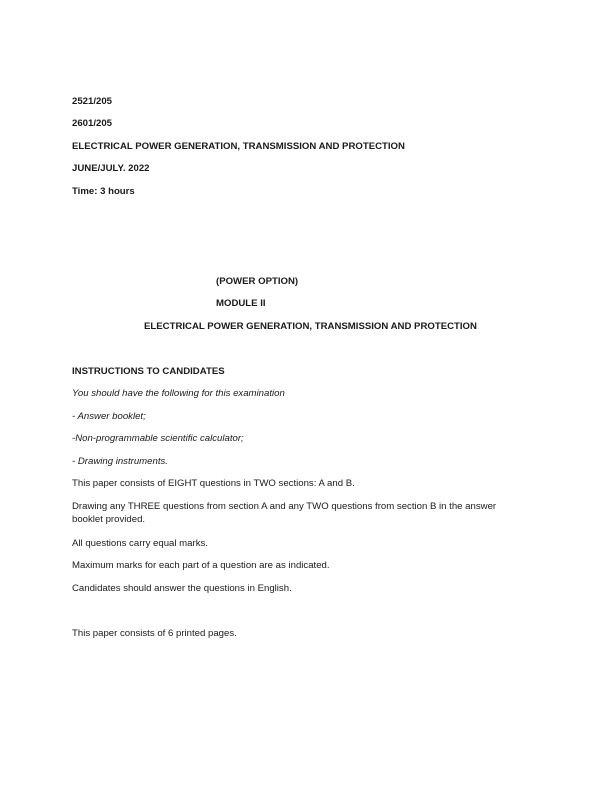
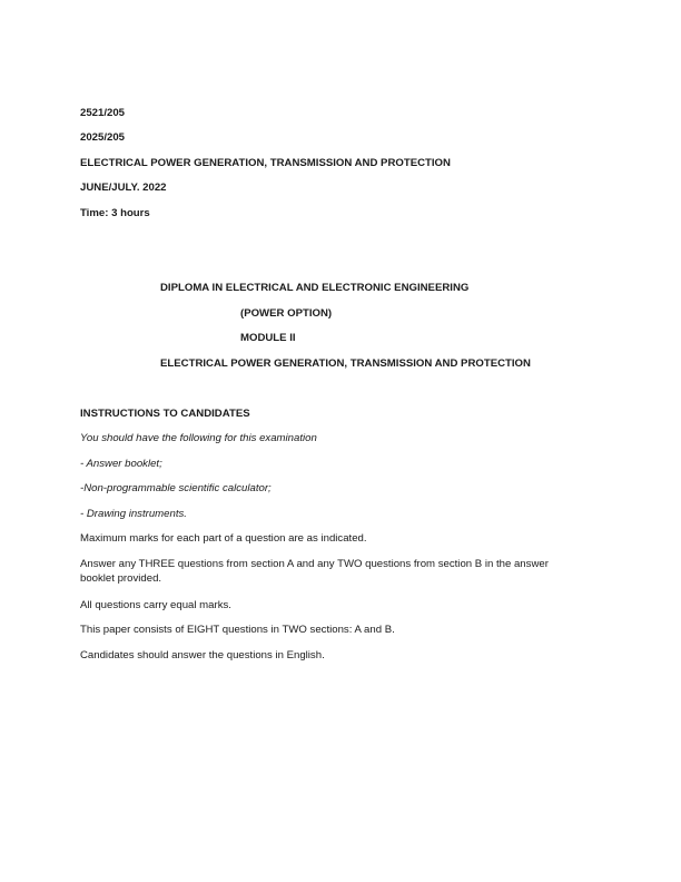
  2521/205
- 2601/205
+ 2025/205
  ELECTRICAL POWER GENERATION, TRANSMISSION AND PROTECTION
  JUNE/JULY. 2022
  Time: 3 hours
+ DIPLOMA IN ELECTRICAL AND ELECTRONIC ENGINEERING
  (POWER OPTION)
  MODULE II
  ELECTRICAL POWER GENERATION, TRANSMISSION AND PROTECTION
  INSTRUCTIONS TO CANDIDATES
  You should have the following for this examination
  - Answer booklet;
  -Non-programmable scientific calculator;
  - Drawing instruments.
- This paper consists of EIGHT questions in TWO sections: A and B.
+ Maximum marks for each part of a question are as indicated.
- Drawing any THREE questions from section A and any TWO questions from section B in the answer booklet provided.
+ Answer any THREE questions from section A and any TWO questions from section B in the answer booklet provided.
  All questions carry equal marks.
- Maximum marks for each part of a question are as indicated.
+ This paper consists of EIGHT questions in TWO sections: A and B.
  Candidates should answer the questions in English.
- This paper consists of 6 printed pages.
